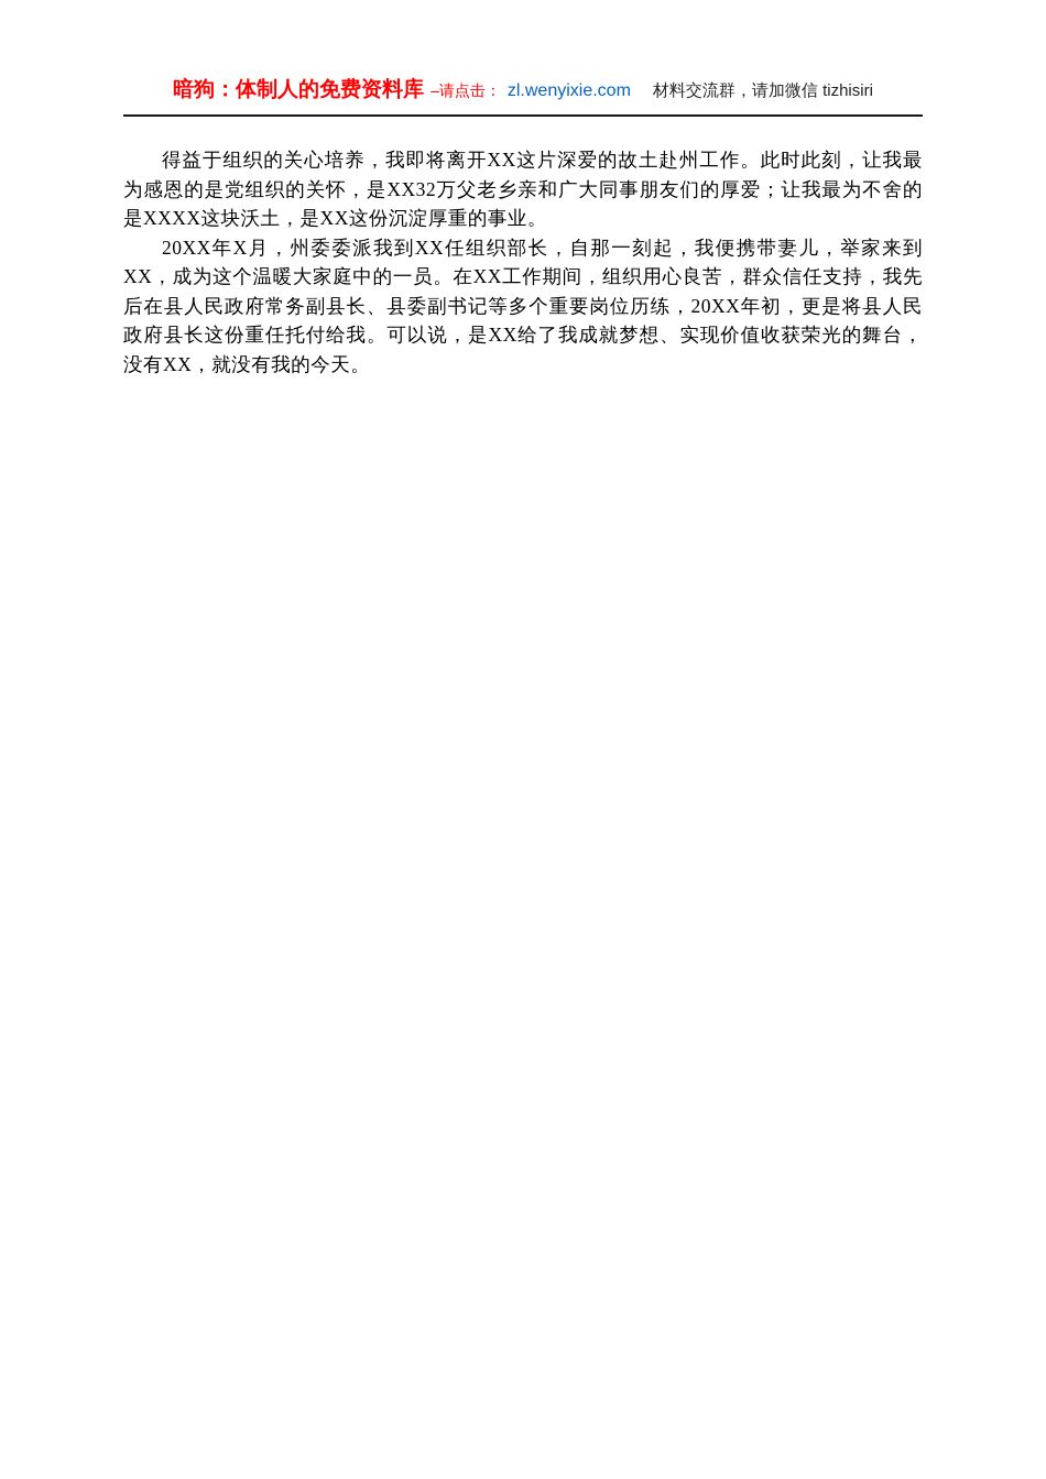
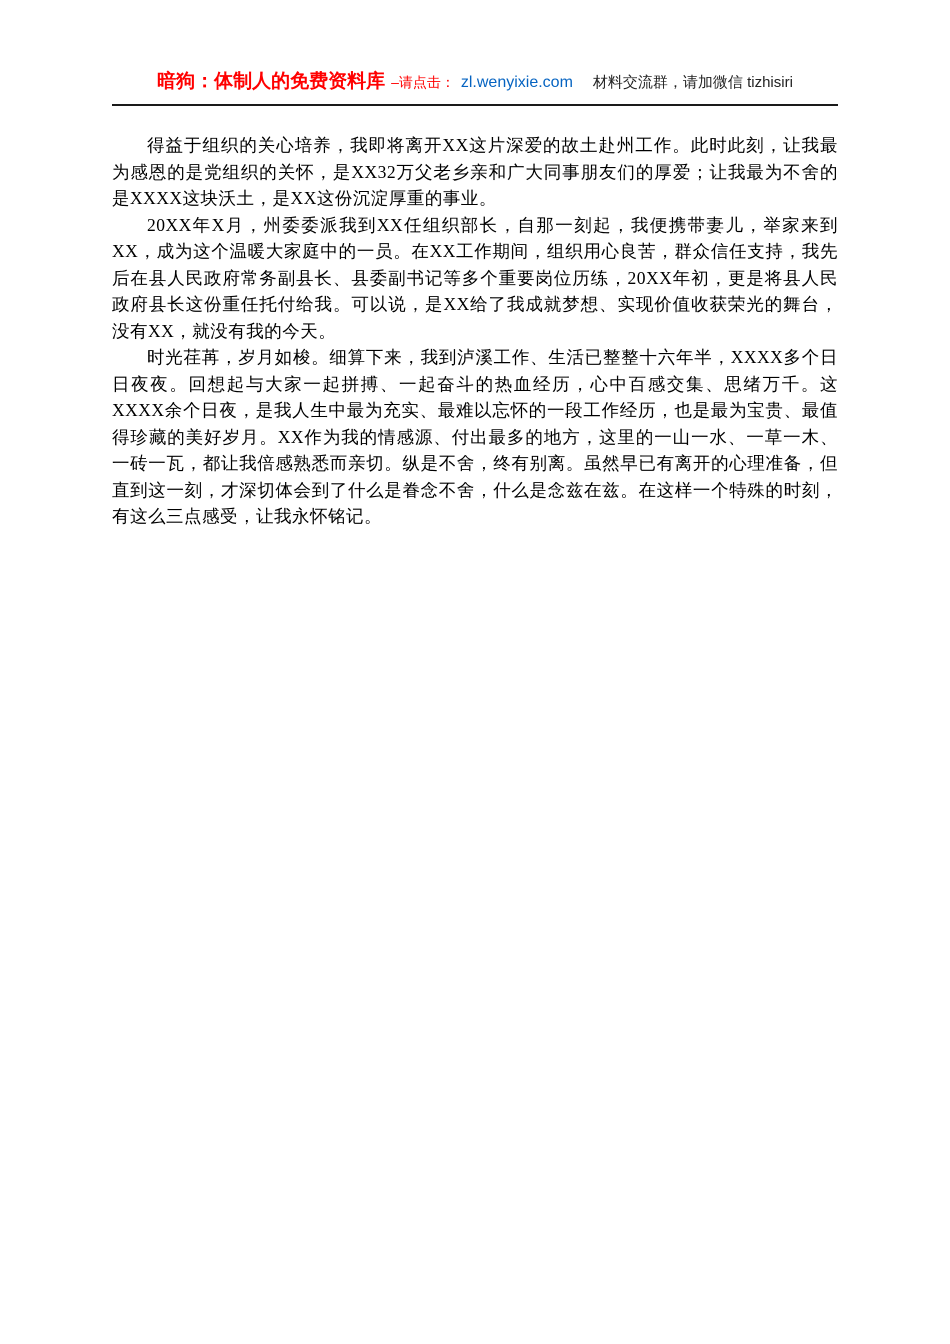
  暗狗：体制人的免费资料库
  –请点击：
  zl.wenyixie.com
  材料交流群，请加微信 tizhisiri
  得益于组织的关心培养，我即将离开XX这片深爱的故土赴州工作。此时此刻，让我最为感恩的是党组织的关怀，是XX32万父老乡亲和广大同事朋友们的厚爱；让我最为不舍的是XXXX这块沃土，是XX这份沉淀厚重的事业。
  20XX年X月，州委委派我到XX任组织部长，自那一刻起，我便携带妻儿，举家来到XX，成为这个温暖大家庭中的一员。在XX工作期间，组织用心良苦，群众信任支持，我先后在县人民政府常务副县长、县委副书记等多个重要岗位历练，20XX年初，更是将县人民政府县长这份重任托付给我。可以说，是XX给了我成就梦想、实现价值收获荣光的舞台，没有XX，就没有我的今天。
+ 时光荏苒，岁月如梭。细算下来，我到泸溪工作、生活已整整十六年半，XXXX多个日日夜夜。回想起与大家一起拼搏、一起奋斗的热血经历，心中百感交集、思绪万千。这XXXX余个日夜，是我人生中最为充实、最难以忘怀的一段工作经历，也是最为宝贵、最值得珍藏的美好岁月。XX作为我的情感源、付出最多的地方，这里的一山一水、一草一木、一砖一瓦，都让我倍感熟悉而亲切。纵是不舍，终有别离。虽然早已有离开的心理准备，但直到这一刻，才深切体会到了什么是眷念不舍，什么是念兹在兹。在这样一个特殊的时刻，有这么三点感受，让我永怀铭记。
